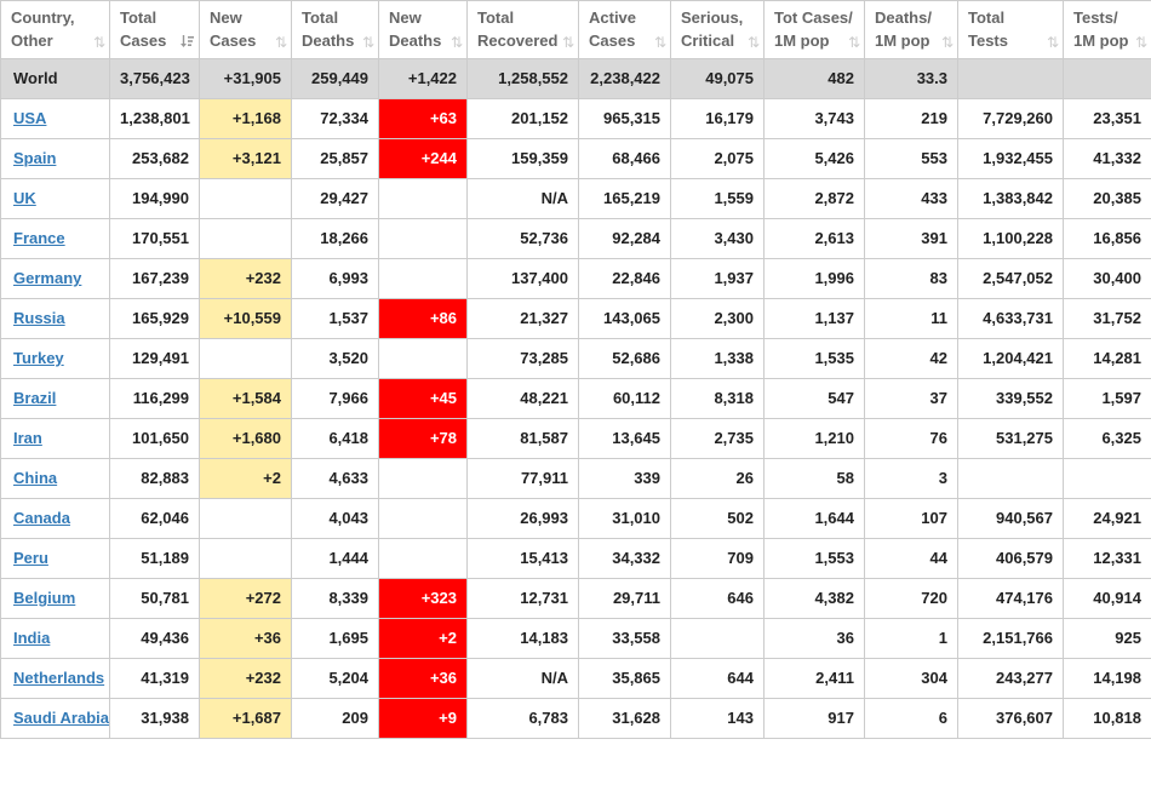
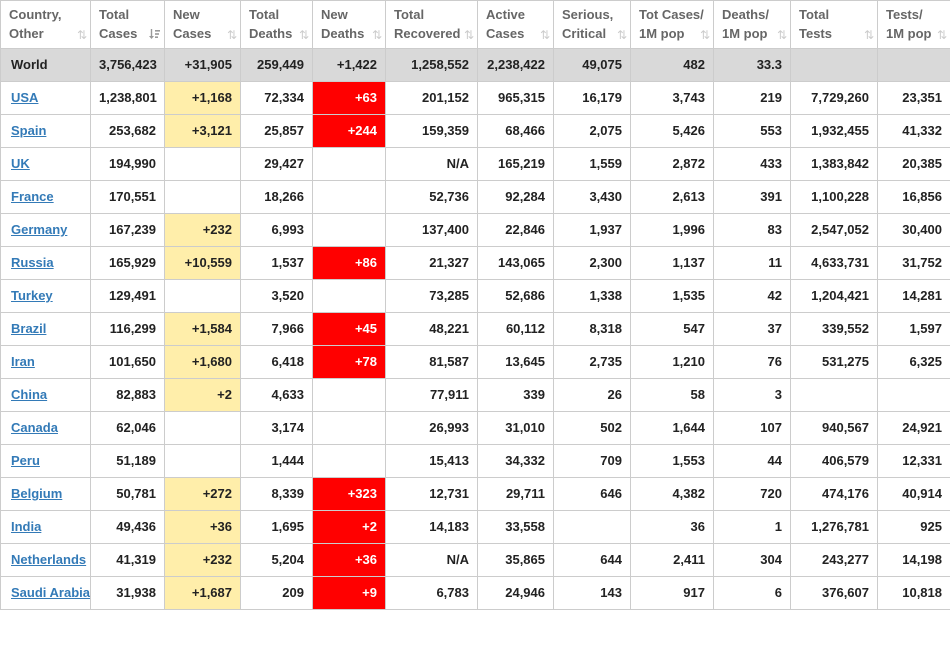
  Country,Other ⇅	TotalCases	NewCases ⇅	TotalDeaths ⇅	NewDeaths ⇅	TotalRecovered ⇅	ActiveCases ⇅	Serious,Critical ⇅	Tot Cases/1M pop ⇅	Deaths/1M pop ⇅	TotalTests ⇅	Tests/1M pop ⇅
  World	3,756,423	+31,905	259,449	+1,422	1,258,552	2,238,422	49,075	482	33.3
  USA	1,238,801	+1,168	72,334	+63	201,152	965,315	16,179	3,743	219	7,729,260	23,351
  Spain	253,682	+3,121	25,857	+244	159,359	68,466	2,075	5,426	553	1,932,455	41,332
  UK	194,990		29,427		N/A	165,219	1,559	2,872	433	1,383,842	20,385
  France	170,551		18,266		52,736	92,284	3,430	2,613	391	1,100,228	16,856
  Germany	167,239	+232	6,993		137,400	22,846	1,937	1,996	83	2,547,052	30,400
  Russia	165,929	+10,559	1,537	+86	21,327	143,065	2,300	1,137	11	4,633,731	31,752
  Turkey	129,491		3,520		73,285	52,686	1,338	1,535	42	1,204,421	14,281
  Brazil	116,299	+1,584	7,966	+45	48,221	60,112	8,318	547	37	339,552	1,597
  Iran	101,650	+1,680	6,418	+78	81,587	13,645	2,735	1,210	76	531,275	6,325
  China	82,883	+2	4,633		77,911	339	26	58	3
- Canada	62,046		4,043		26,993	31,010	502	1,644	107	940,567	24,921
+ Canada	62,046		3,174		26,993	31,010	502	1,644	107	940,567	24,921
  Peru	51,189		1,444		15,413	34,332	709	1,553	44	406,579	12,331
  Belgium	50,781	+272	8,339	+323	12,731	29,711	646	4,382	720	474,176	40,914
- India	49,436	+36	1,695	+2	14,183	33,558		36	1	2,151,766	925
+ India	49,436	+36	1,695	+2	14,183	33,558		36	1	1,276,781	925
  Netherlands	41,319	+232	5,204	+36	N/A	35,865	644	2,411	304	243,277	14,198
- Saudi Arabia	31,938	+1,687	209	+9	6,783	31,628	143	917	6	376,607	10,818
+ Saudi Arabia	31,938	+1,687	209	+9	6,783	24,946	143	917	6	376,607	10,818
